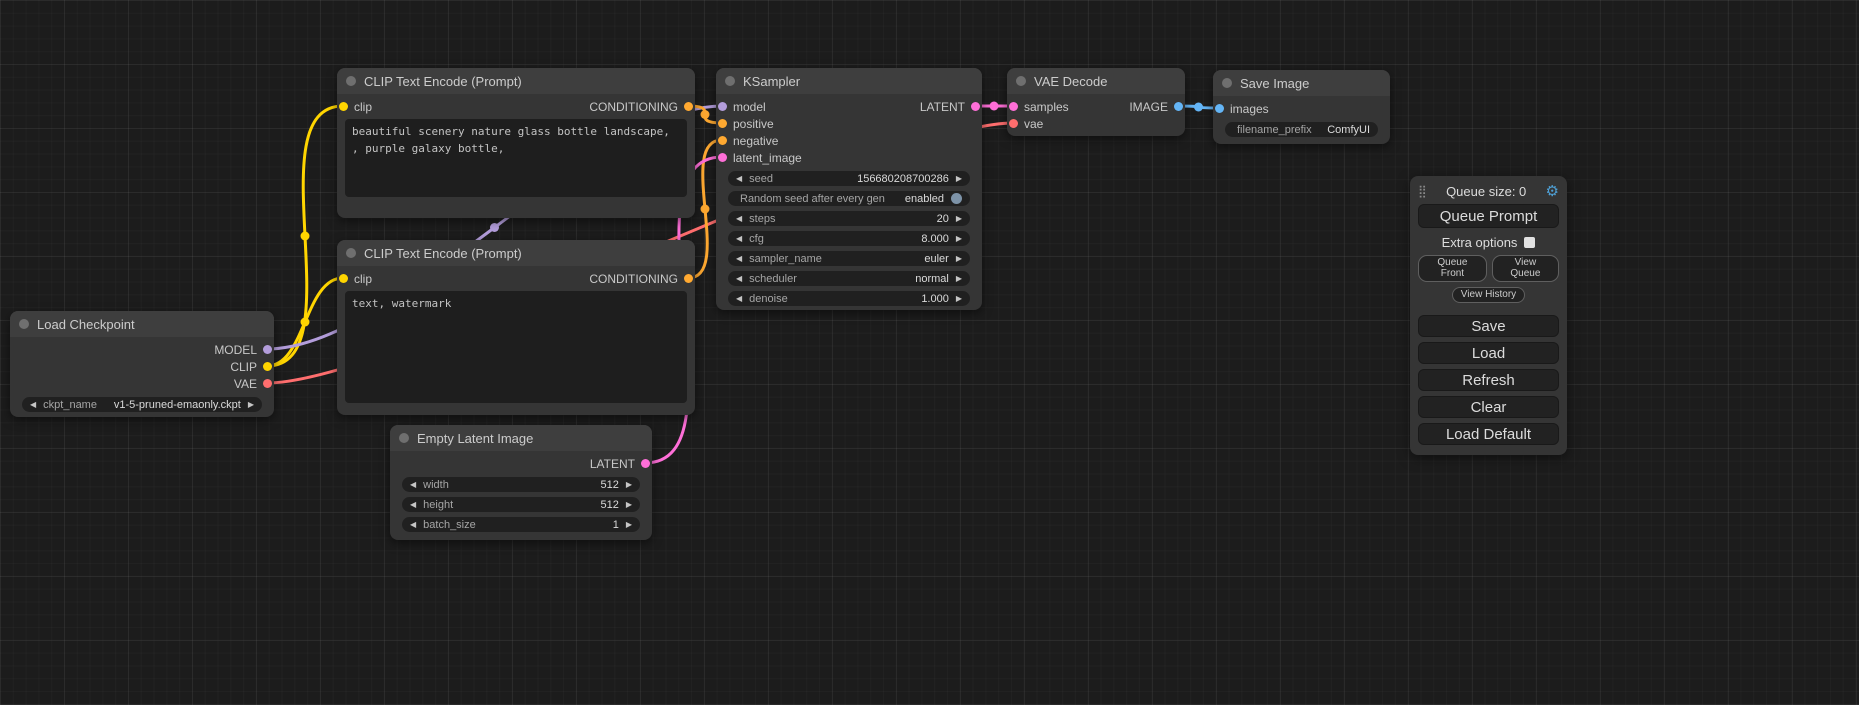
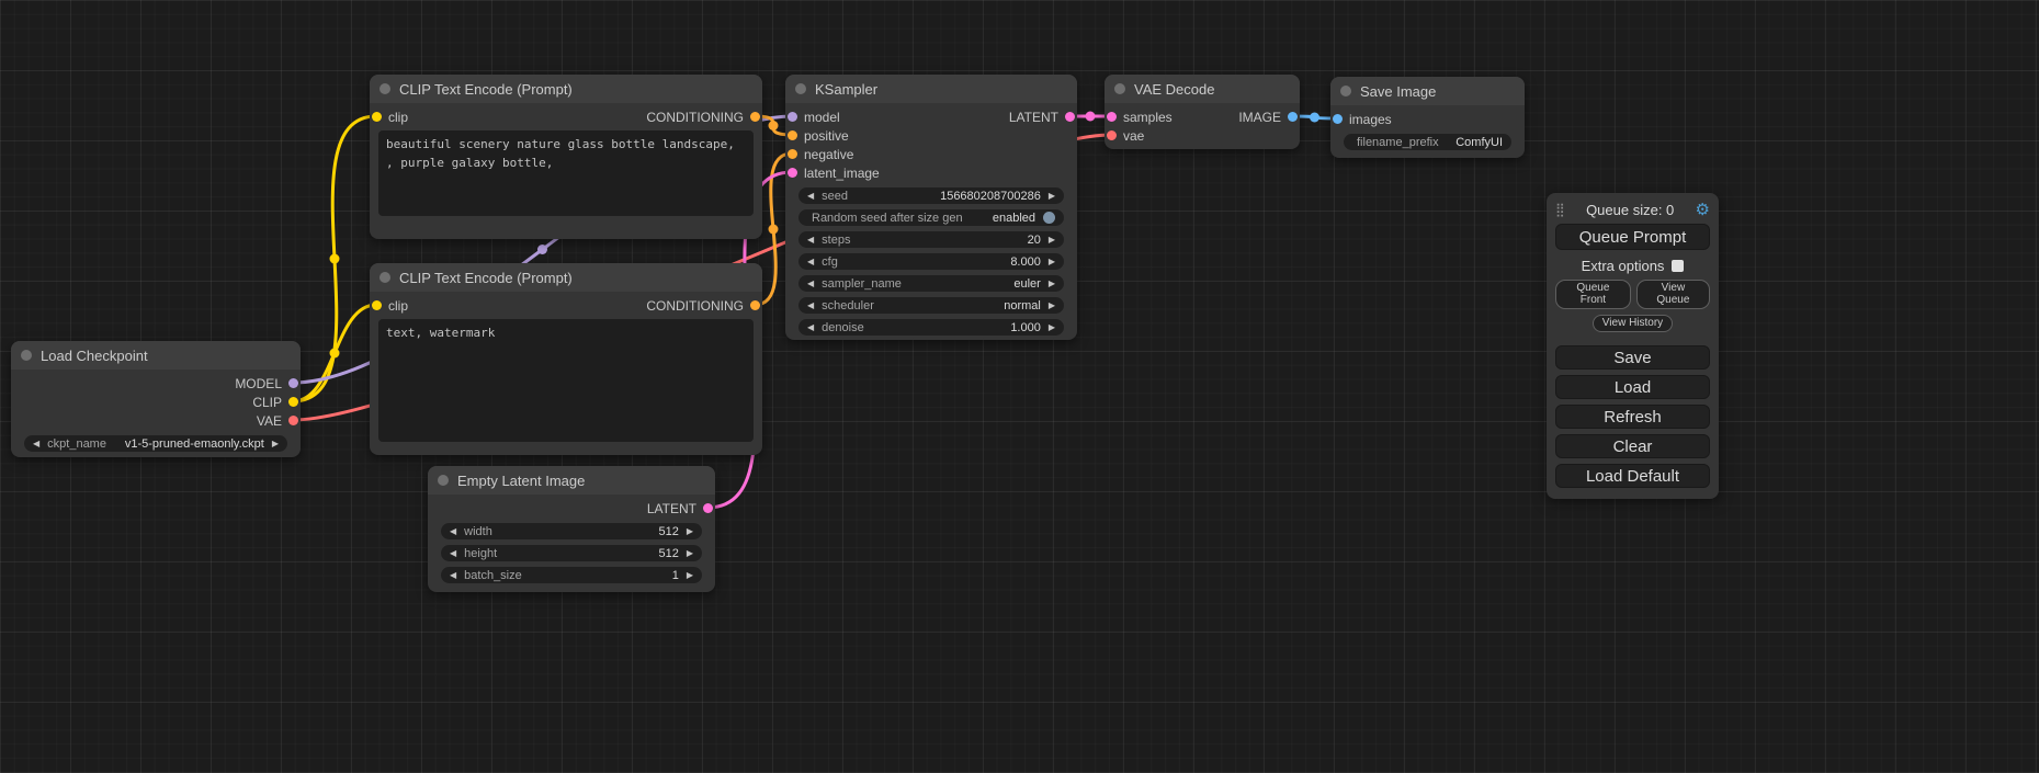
  Load Checkpoint
  MODEL
  CLIP
  VAE
  ◀
  ckpt_name
  v1-5-pruned-emaonly.ckpt
  ▶
  CLIP Text Encode (Prompt)
  clip
  CONDITIONING
  CLIP Text Encode (Prompt)
  clip
  CONDITIONING
  text, watermark
  Empty Latent Image
  LATENT
  ◀
  width
  512
  ▶
  ◀
  height
  512
  ▶
  ◀
  batch_size
  1
  ▶
  KSampler
  model
  LATENT
  positive
  negative
  latent_image
  ◀
  seed
  156680208700286
  ▶
- Random seed after every gen
+ Random seed after size gen
  enabled
  ◀
  steps
  20
  ▶
  ◀
  cfg
  8.000
  ▶
  ◀
  sampler_name
  euler
  ▶
  ◀
  scheduler
  normal
  ▶
  ◀
  denoise
  1.000
  ▶
  VAE Decode
  samples
  IMAGE
  vae
  Save Image
  images
  filename_prefix
  ComfyUI
  ⣿
  Queue size: 0
  ⚙
  Queue Prompt
  Extra options
  Queue Front
  View Queue
  View History
  Save
  Load
  Refresh
  Clear
  Load Default
